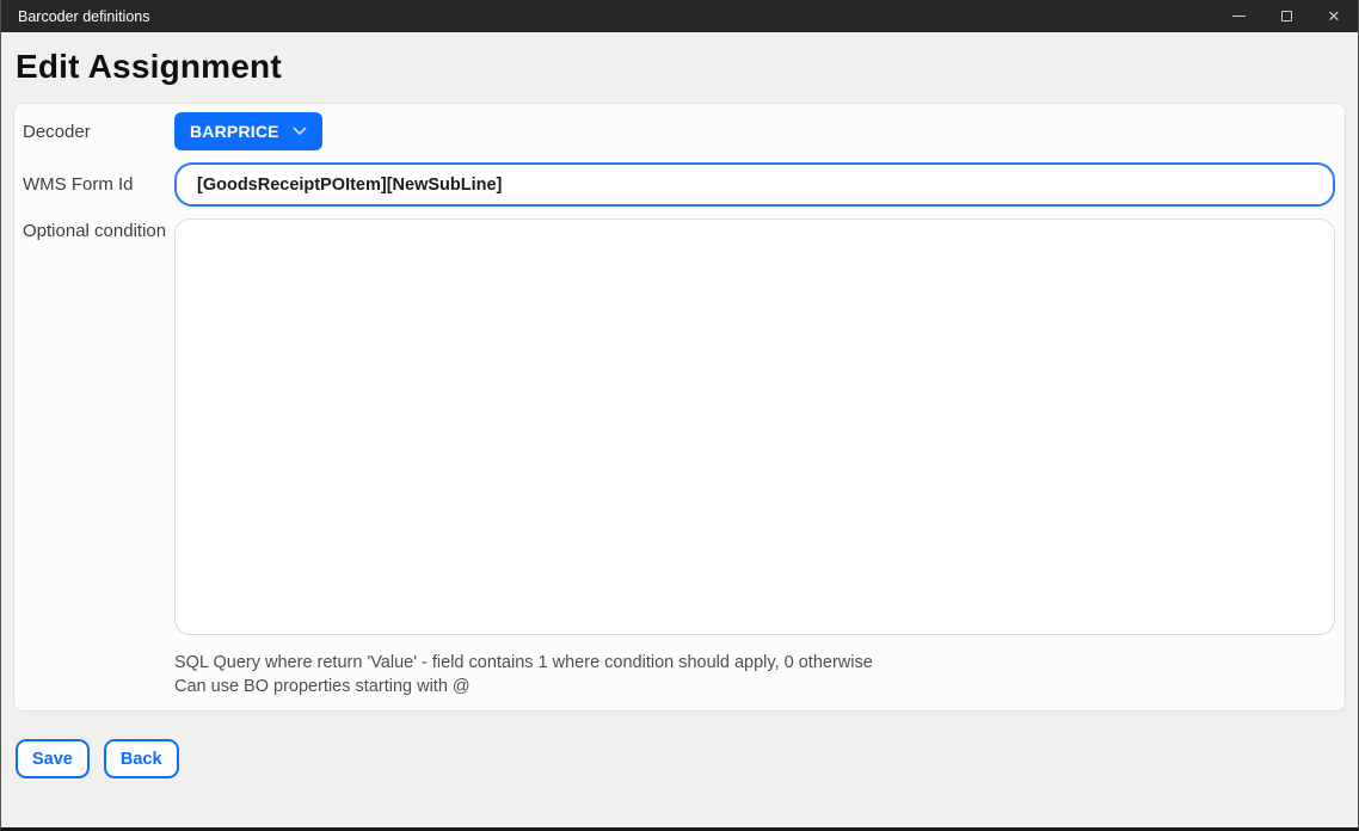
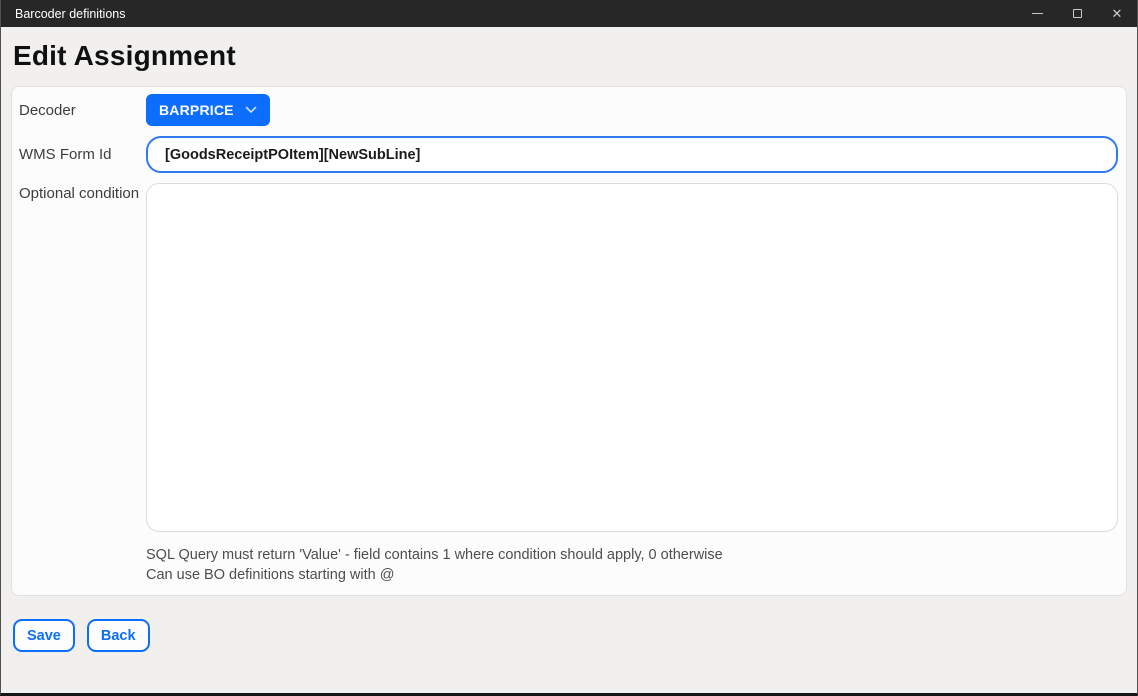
  Barcoder definitions
  ✕
  Edit Assignment
  Decoder
  BARPRICE
  WMS Form Id
  [GoodsReceiptPOItem][NewSubLine]
  Optional condition
- SQL Query where return 'Value' - field contains 1 where condition should apply, 0 otherwise
+ SQL Query must return 'Value' - field contains 1 where condition should apply, 0 otherwise
- Can use BO properties starting with @
+ Can use BO definitions starting with @
  Save
  Back
